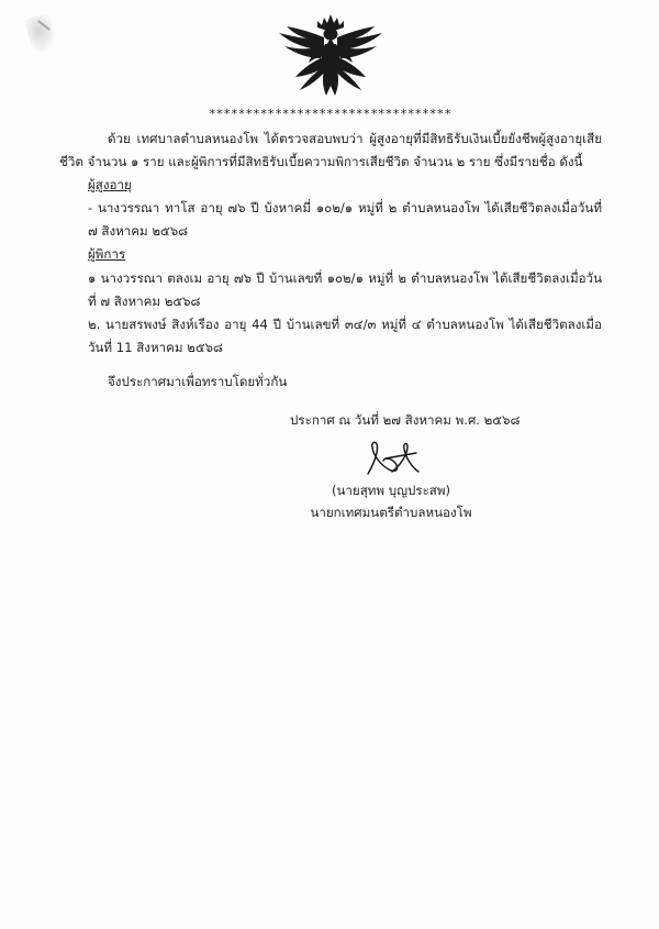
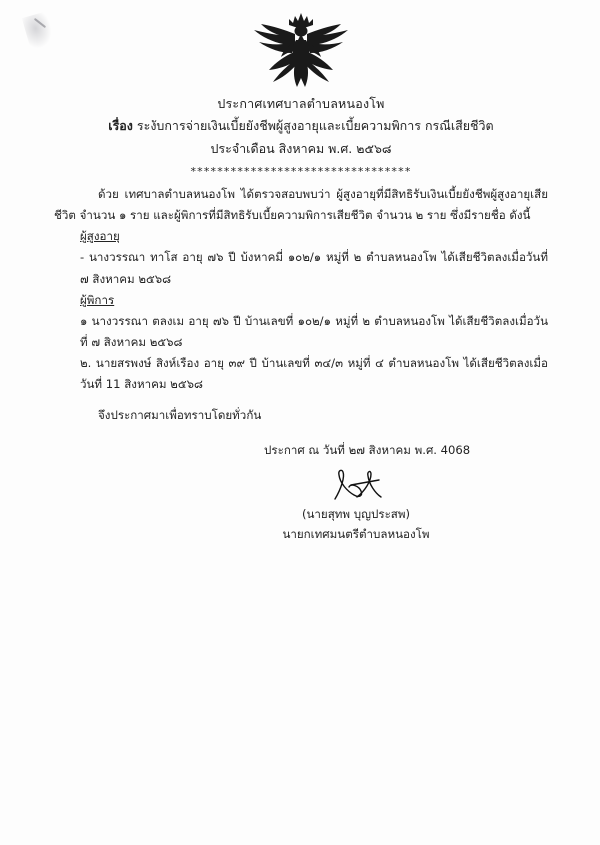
+ ประกาศเทศบาลตำบลหนองโพ
+ เรื่อง ระงับการจ่ายเงินเบี้ยยังชีพผู้สูงอายุและเบี้ยความพิการ กรณีเสียชีวิต
+ ประจำเดือน สิงหาคม พ.ศ. ๒๕๖๘
  *********************************
  ด้วย เทศบาลตำบลหนองโพ ได้ตรวจสอบพบว่า ผู้สูงอายุที่มีสิทธิรับเงินเบี้ยยังชีพผู้สูงอายุเสียชีวิต จำนวน ๑ ราย และผู้พิการที่มีสิทธิรับเบี้ยความพิการเสียชีวิต จำนวน ๒ ราย ซึ่งมีรายชื่อ ดังนี้
  ผู้สูงอายุ
  - นางวรรณา ทาโส อายุ ๗๖ ปี บ้งหาคมี่ ๑๐๒/๑ หมู่ที่ ๒ ตำบลหนองโพ ได้เสียชีวิตลงเมื่อวันที่ ๗ สิงหาคม ๒๕๖๘
  ผู้พิการ
  ๑ นางวรรณา ตลงเม อายุ ๗๖ ปี บ้านเลขที่ ๑๐๒/๑ หมู่ที่ ๒ ตำบลหนองโพ ได้เสียชีวิตลงเมื่อวันที่ ๗ สิงหาคม ๒๕๖๘
- ๒. นายสรพงษ์ สิงห์เรือง อายุ 44 ปี บ้านเลขที่ ๓๔/๓ หมู่ที่ ๔ ตำบลหนองโพ ได้เสียชีวิตลงเมื่อวันที่ 11 สิงหาคม ๒๕๖๘
+ ๒. นายสรพงษ์ สิงห์เรือง อายุ ๓๙ ปี บ้านเลขที่ ๓๔/๓ หมู่ที่ ๔ ตำบลหนองโพ ได้เสียชีวิตลงเมื่อวันที่ 11 สิงหาคม ๒๕๖๘
  จึงประกาศมาเพื่อทราบโดยทั่วกัน
- ประกาศ ณ วันที่ ๒๗ สิงหาคม พ.ศ. ๒๕๖๘
+ ประกาศ ณ วันที่ ๒๗ สิงหาคม พ.ศ. 4068
  (นายสุทพ บุญประสพ)
  นายกเทศมนตรีตำบลหนองโพ
